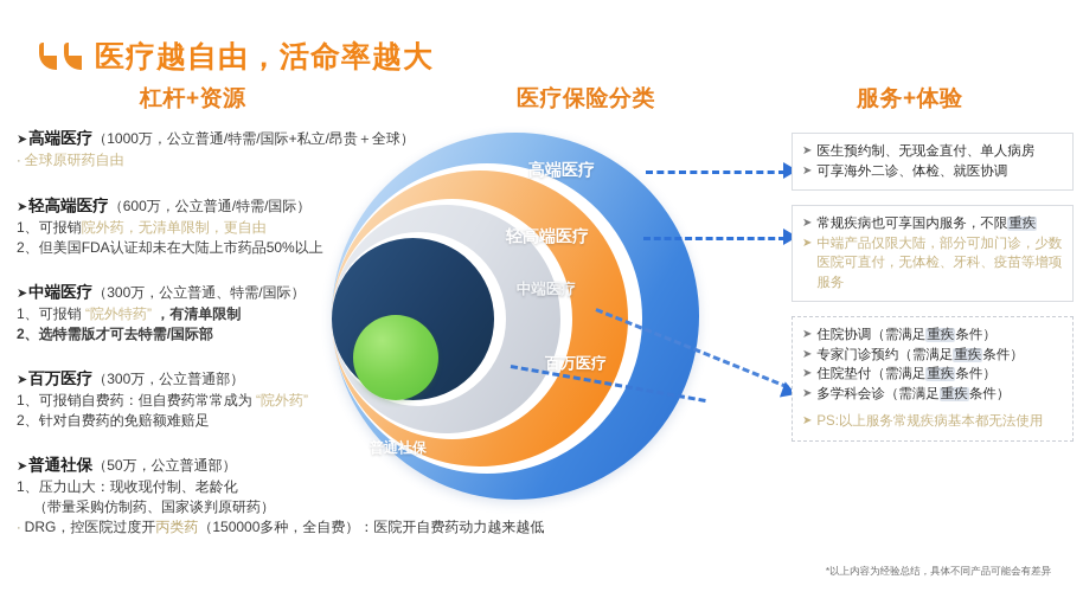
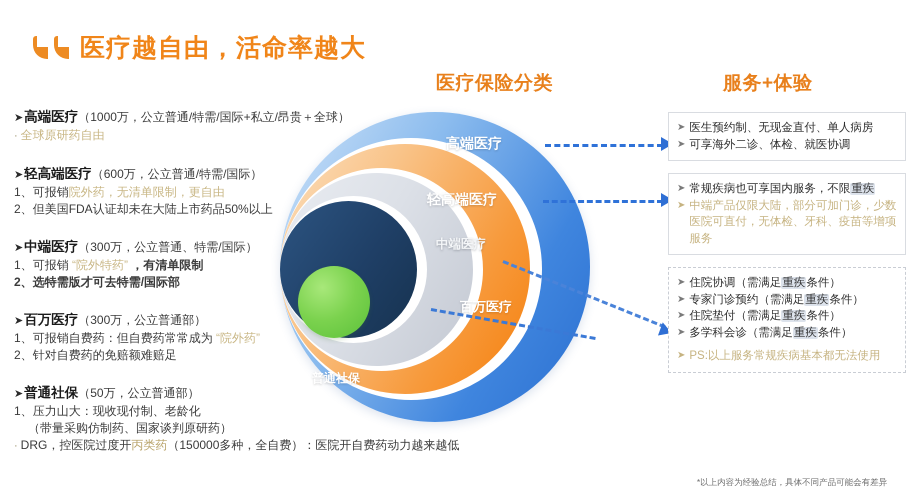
  医疗越自由，活命率越大
- 杠杆+资源
  医疗保险分类
  服务+体验
  ➤高端医疗（1000万，公立普通/特需/国际+私立/昂贵＋全球）
  · 全球原研药自由
  ➤轻高端医疗（600万，公立普通/特需/国际）
  1、可报销院外药，无清单限制，更自由
  2、但美国FDA认证却未在大陆上市药品50%以上
  ➤中端医疗（300万，公立普通、特需/国际）
  1、可报销 “院外特药” ，有清单限制
  2、选特需版才可去特需/国际部
  ➤百万医疗（300万，公立普通部）
  1、可报销自费药：但自费药常常成为 “院外药”
  2、针对自费药的免赔额难赔足
  ➤普通社保（50万，公立普通部）
  1、压力山大：现收现付制、老龄化
  （带量采购仿制药、国家谈判原研药）
  · DRG，控医院过度开丙类药（150000多种，全自费）：医院开自费药动力越来越低
  高端医疗
  轻高端医疗
  中端医疗
  百万医疗
  普通社保
  ➤
  医生预约制、无现金直付、单人病房
  ➤
  可享海外二诊、体检、就医协调
  ➤
  常规疾病也可享国内服务，不限重疾
  ➤
  中端产品仅限大陆，部分可加门诊，少数医院可直付，无体检、牙科、疫苗等增项服务
  ➤
  住院协调（需满足重疾条件）
  ➤
  专家门诊预约（需满足重疾条件）
  ➤
  住院垫付（需满足重疾条件）
  ➤
  多学科会诊（需满足重疾条件）
  ➤
  PS:以上服务常规疾病基本都无法使用
  *以上内容为经验总结，具体不同产品可能会有差异
